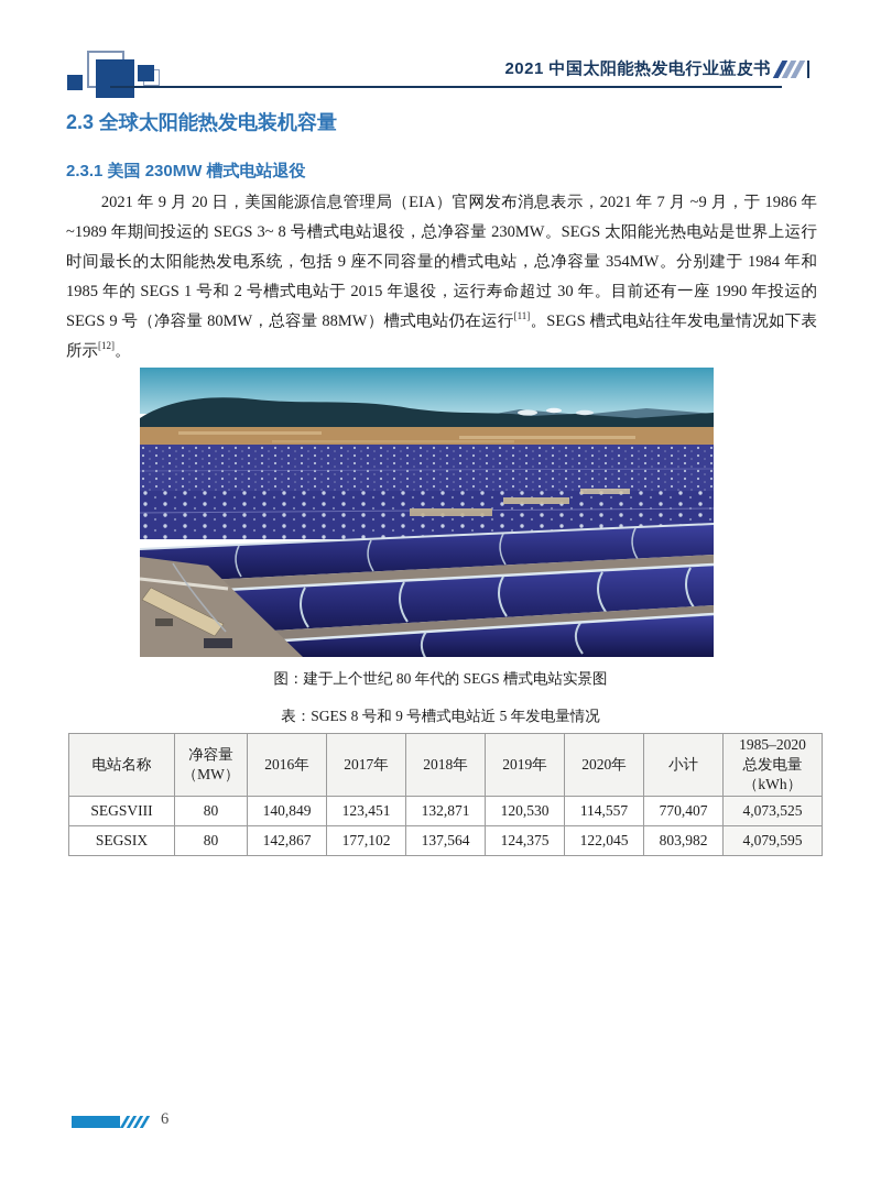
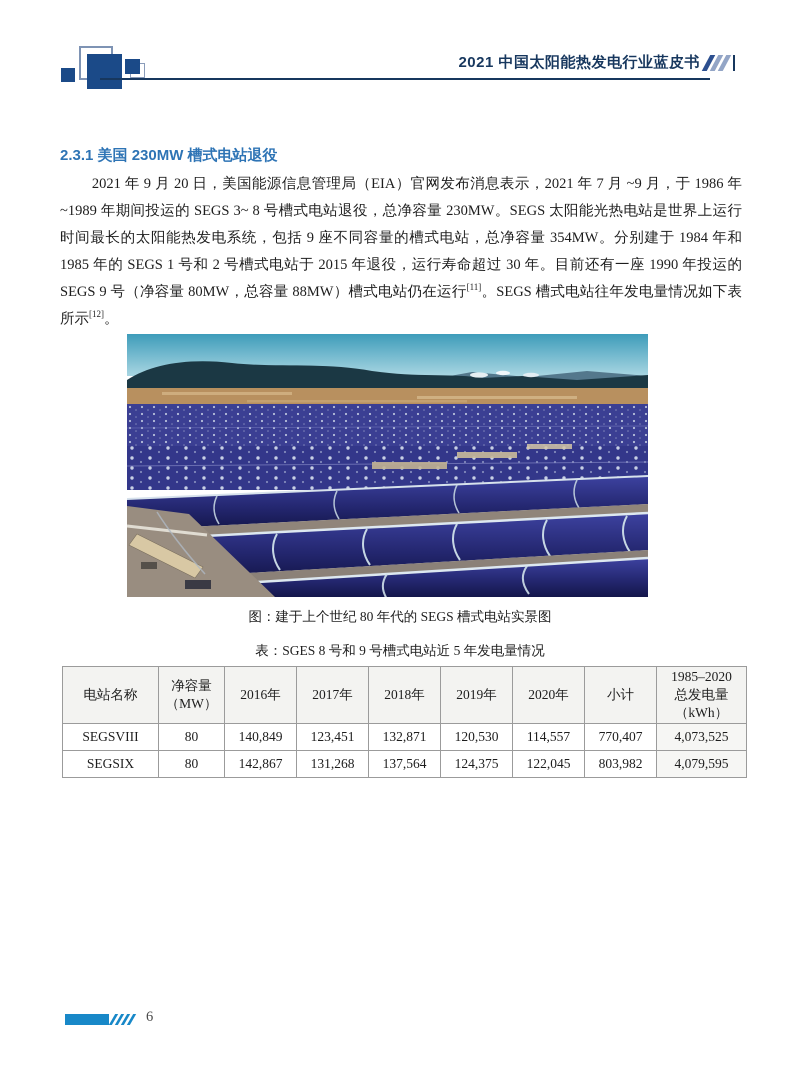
  2021 中国太阳能热发电行业蓝皮书
- 2.3 全球太阳能热发电装机容量
  2.3.1 美国 230MW 槽式电站退役
  2021 年 9 月 20 日，美国能源信息管理局（EIA）官网发布消息表示，2021 年 7 月 ~9 月，于 1986 年 ~1989 年期间投运的 SEGS 3~ 8 号槽式电站退役，总净容量 230MW。SEGS 太阳能光热电站是世界上运行时间最长的太阳能热发电系统，包括 9 座不同容量的槽式电站，总净容量 354MW。分别建于 1984 年和 1985 年的 SEGS 1 号和 2 号槽式电站于 2015 年退役，运行寿命超过 30 年。目前还有一座 1990 年投运的 SEGS 9 号（净容量 80MW，总容量 88MW）槽式电站仍在运行[11]。SEGS 槽式电站往年发电量情况如下表所示[12]。
  图：建于上个世纪 80 年代的 SEGS 槽式电站实景图
  表：SGES 8 号和 9 号槽式电站近 5 年发电量情况
  电站名称	净容量 （MW）	2016年	2017年	2018年	2019年	2020年	小计	1985–2020 总发电量 （kWh）
  SEGSVIII	80	140,849	123,451	132,871	120,530	114,557	770,407	4,073,525
- SEGSIX	80	142,867	177,102	137,564	124,375	122,045	803,982	4,079,595
+ SEGSIX	80	142,867	131,268	137,564	124,375	122,045	803,982	4,079,595
  6
